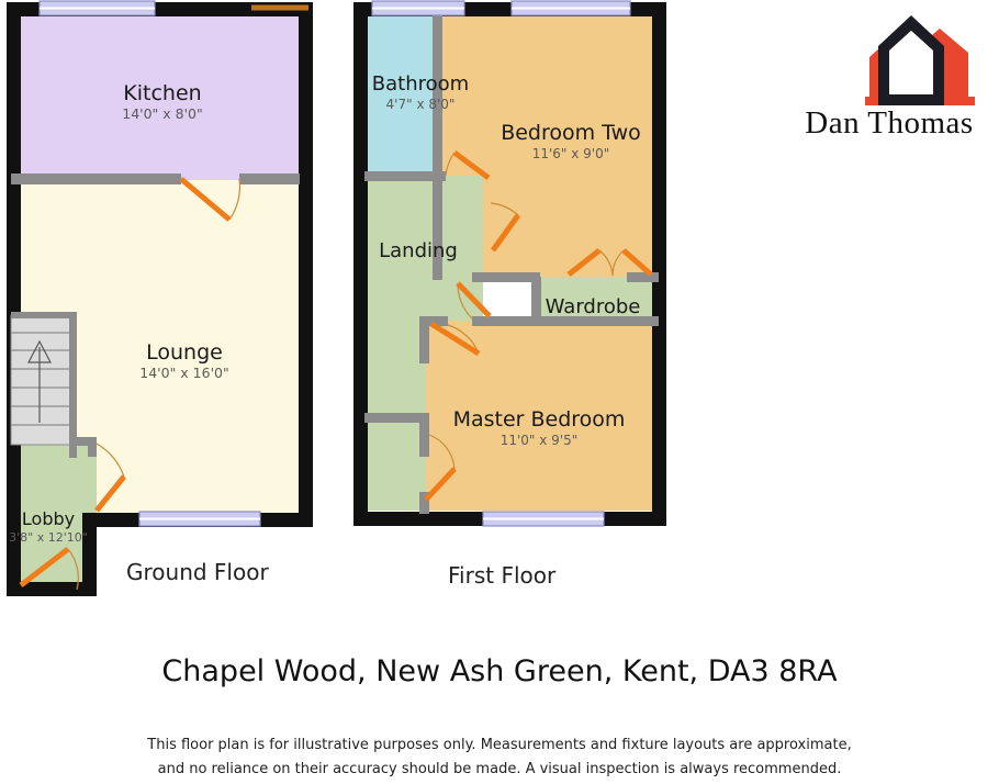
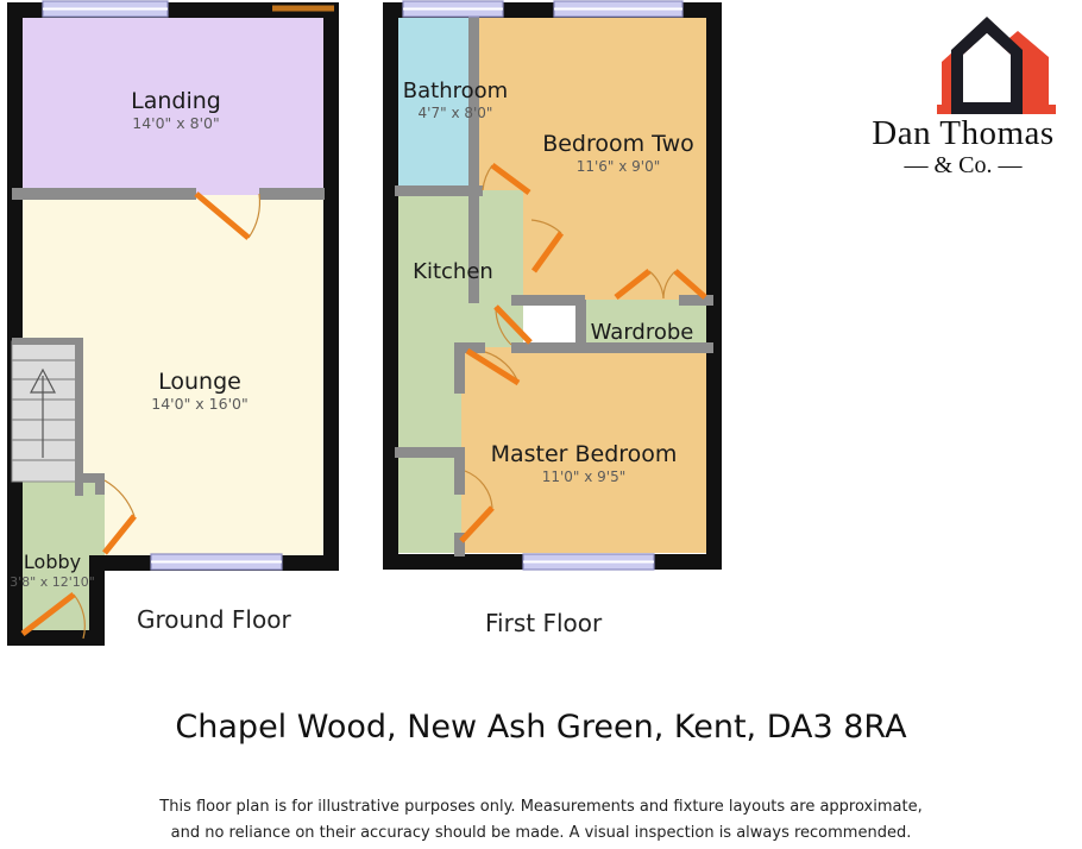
- Kitchen
+ Landing
  14'0" x 8'0"
  Lounge
  14'0" x 16'0"
  Lobby
  3'8" x 12'10"
  Ground Floor
  Bathroom
  4'7" x 8'0"
  Bedroom Two
  11'6" x 9'0"
- Landing
+ Kitchen
  Wardrobe
  Master Bedroom
  11'0" x 9'5"
  First Floor
  Dan Thomas
+ — & Co. —
  Chapel Wood, New Ash Green, Kent, DA3 8RA
  This floor plan is for illustrative purposes only. Measurements and fixture layouts are approximate,
  and no reliance on their accuracy should be made. A visual inspection is always recommended.
